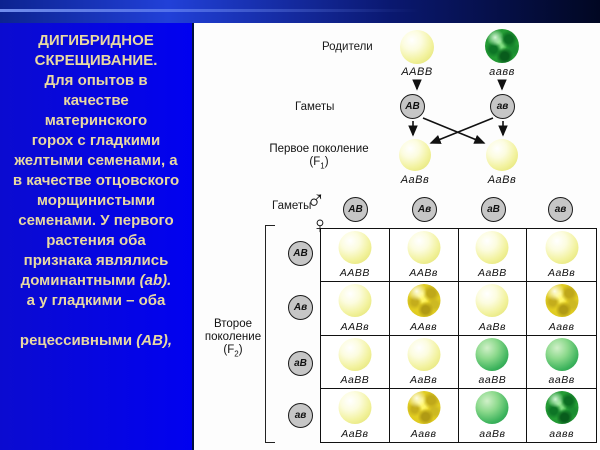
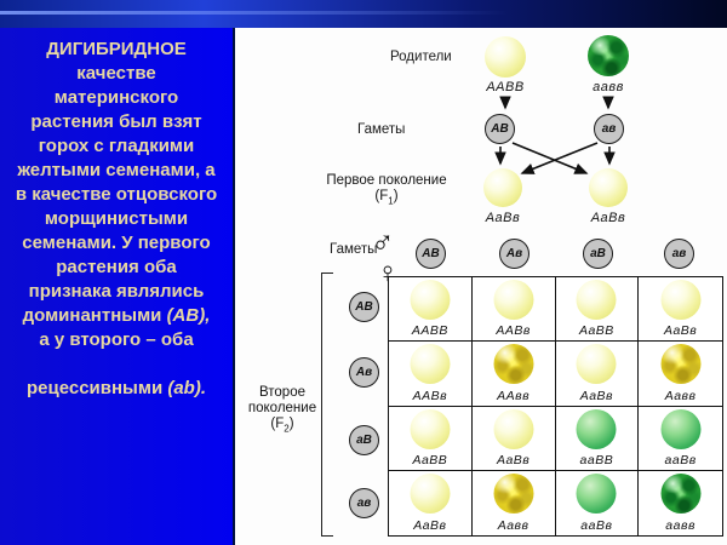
  ДИГИБРИДНОЕ
- СКРЕЩИВАНИЕ.
- Для опытов в
  качестве
  материнского
+ растения был взят
  горох с гладкими
  желтыми семенами, а
  в качестве отцовского
  морщинистыми
  семенами. У первого
  растения оба
  признака являлись
- доминантными (ab).
+ доминантными (АВ),
- а у гладкими – оба
+ а у второго – оба
- рецессивными (АВ),
+ рецессивными (ab).
  Родители
  ААВВ
  аавв
  Гаметы
  АВ
  ав
  Первое поколение
  (F1)
  АаВв
  АаВв
  Гаметы
  ♂
  ♀
  АВ
  Ав
  аВ
  ав
  АВ
  Ав
  аВ
  ав
  Второе
  поколение
  (F2)
  ААВВ
  ААВв
  АаВВ
  АаВв
  ААВв
  ААвв
  АаВв
  Аавв
  АаВВ
  АаВв
  ааВВ
  ааВв
  АаВв
  Аавв
  ааВв
  аавв
